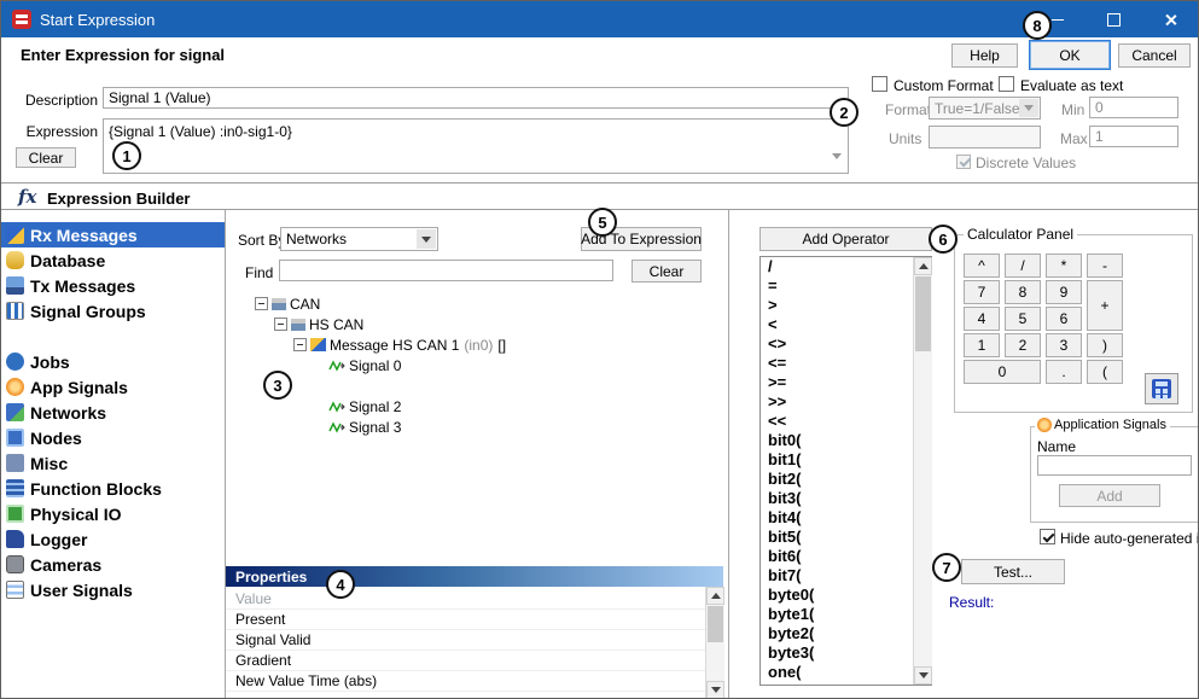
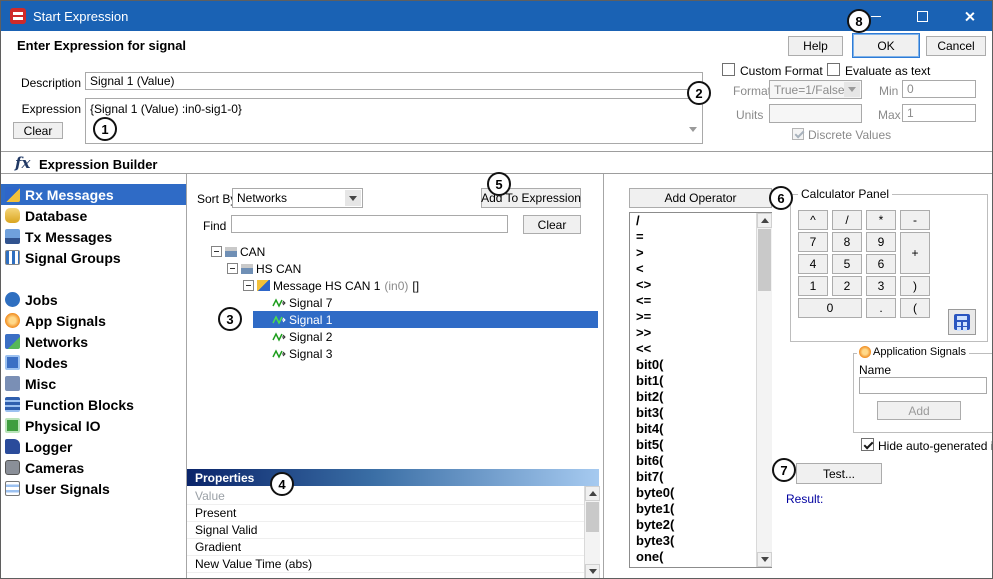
  Start Expression
  Enter Expression for signal
  Help
  OK
  Cancel
  Description
  Signal 1 (Value)
  Expression
  {Signal 1 (Value) :in0-sig1-0}
  Clear
  Custom Format
  Evaluate as text
  Forma
  True=1/False
  Min
  0
  Units
  Max
  1
  Discrete Values
  fx
  Expression Builder
  Rx Messages
  Database
  Tx Messages
  Signal Groups
  Jobs
  App Signals
  Networks
  Nodes
  Misc
  Function Blocks
  Physical IO
  Logger
  Cameras
  User Signals
  Sort B
  Networks
  Add To Expression
  Find
  Clear
  CAN
  HS CAN
  Message HS CAN 1
  (in0)
  []
- Signal 0
+ Signal 7
+ Signal 1
  Signal 2
  Signal 3
  Properties
  Value
  Present
  Signal Valid
  Gradient
  New Value Time (abs)
  Add Operator
  /
  =
  >
  <
  <>
  <=
  >=
  >>
  <<
  bit0(
  bit1(
  bit2(
  bit3(
  bit4(
  bit5(
  bit6(
  bit7(
  byte0(
  byte1(
  byte2(
  byte3(
  one(
  Calculator Panel
  ^
  /
  *
  -
  7
  8
  9
  +
  4
  5
  6
  1
  2
  3
  )
  0
  .
  (
  Application Signals
  Name
  Add
  Hide auto-generated
  Test...
  Result:
  1
  2
  3
  4
  5
  6
  7
  8
